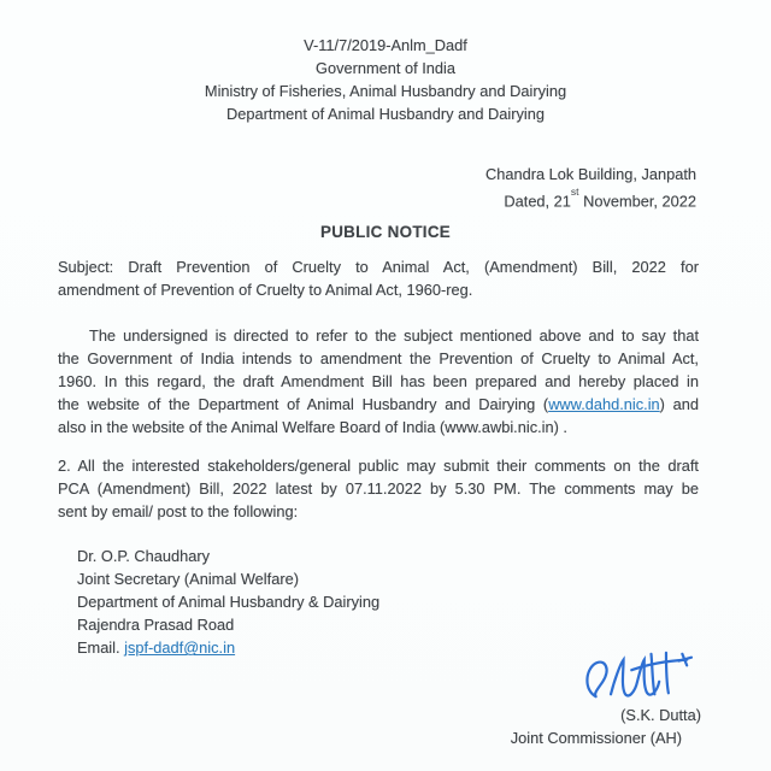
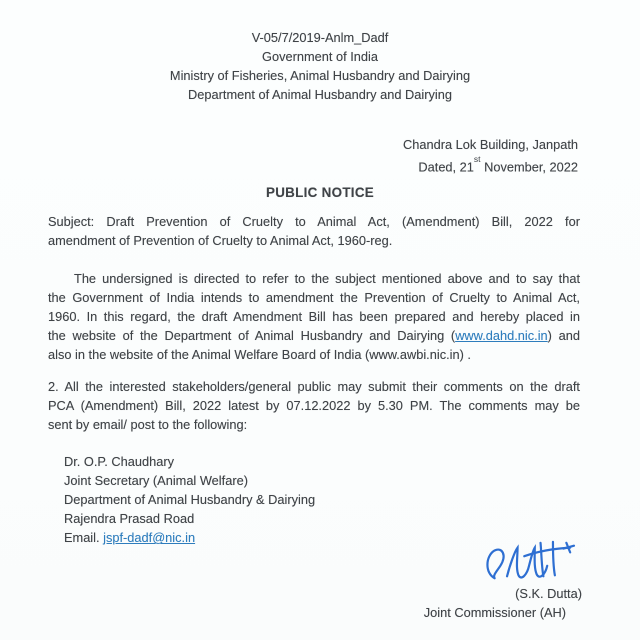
- V-11/7/2019-Anlm_Dadf
+ V-05/7/2019-Anlm_Dadf
  Government of India
  Ministry of Fisheries, Animal Husbandry and Dairying
  Department of Animal Husbandry and Dairying
  Chandra Lok Building, Janpath
  Dated, 21st November, 2022
  PUBLIC NOTICE
  Subject: Draft Prevention of Cruelty to Animal Act, (Amendment) Bill, 2022 for
  amendment of Prevention of Cruelty to Animal Act, 1960-reg.
  The undersigned is directed to refer to the subject mentioned above and to say that
  the Government of India intends to amendment the Prevention of Cruelty to Animal Act,
  1960. In this regard, the draft Amendment Bill has been prepared and hereby placed in
  the website of the Department of Animal Husbandry and Dairying (www.dahd.nic.in) and
  also in the website of the Animal Welfare Board of India (www.awbi.nic.in) .
  2. All the interested stakeholders/general public may submit their comments on the draft
- PCA (Amendment) Bill, 2022 latest by 07.11.2022 by 5.30 PM. The comments may be
+ PCA (Amendment) Bill, 2022 latest by 07.12.2022 by 5.30 PM. The comments may be
  sent by email/ post to the following:
  Dr. O.P. Chaudhary
  Joint Secretary (Animal Welfare)
  Department of Animal Husbandry & Dairying
  Rajendra Prasad Road
  Email. jspf-dadf@nic.in
  (S.K. Dutta)
  Joint Commissioner (AH)
